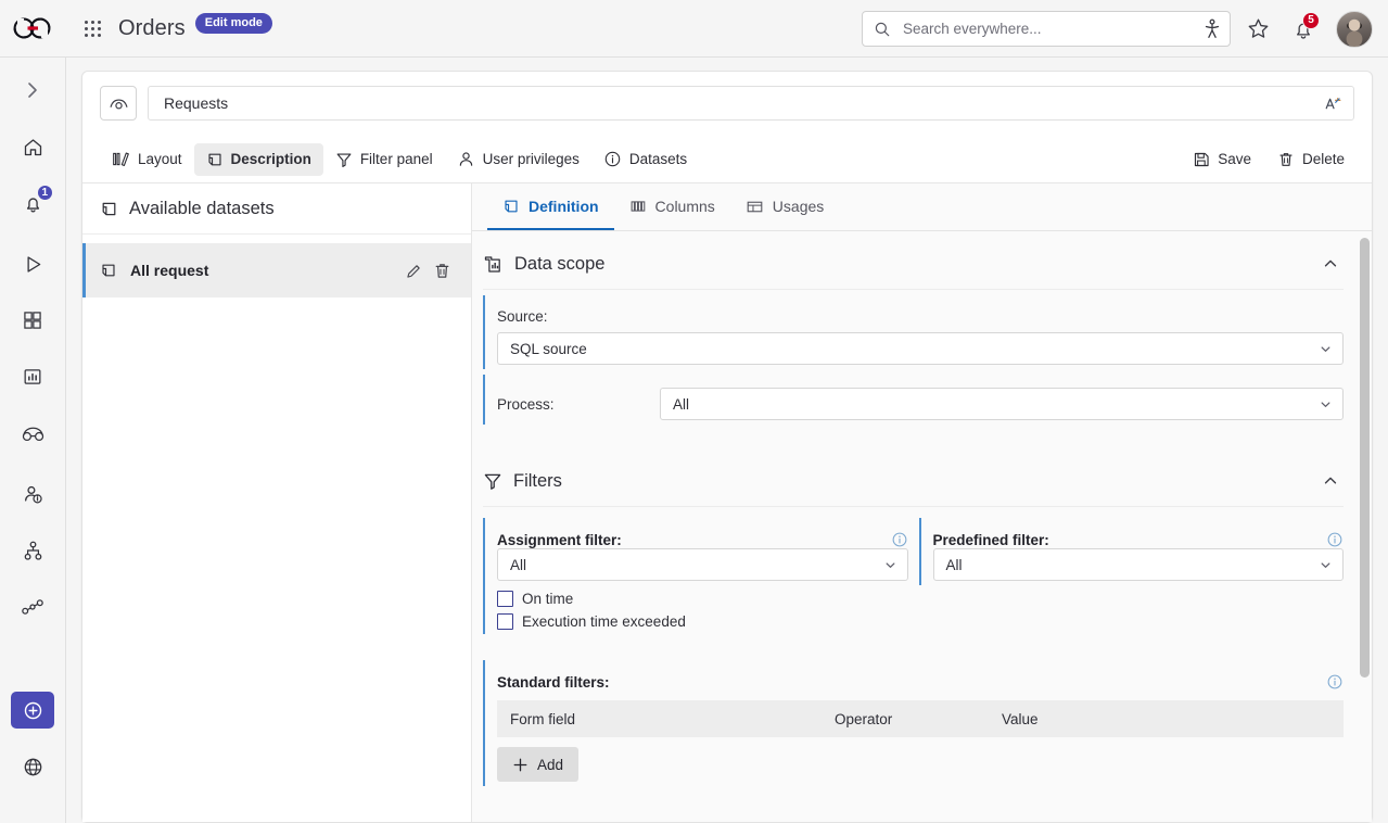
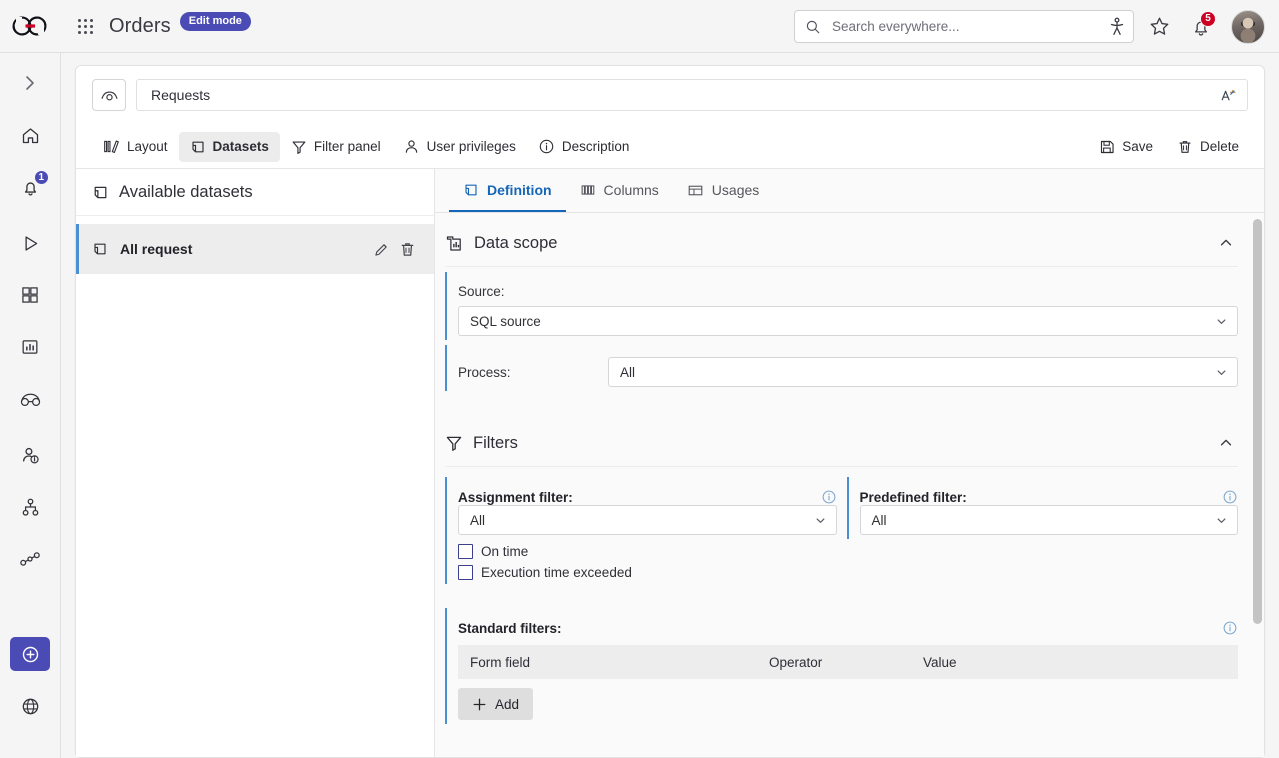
  1
  Orders
  Edit mode
  Search everywhere...
  5
  Requests
  Layout
- Description
+ Datasets
  Filter panel
  User privileges
- Datasets
+ Description
  Save
  Delete
  Available datasets
  All request
  Definition
  Columns
  Usages
  Data scope
  Source:
  SQL source
  Process:
  All
  Filters
  Assignment filter:
  All
  On time
  Execution time exceeded
  Predefined filter:
  All
  Standard filters:
  Form field
  Operator
  Value
  Add
